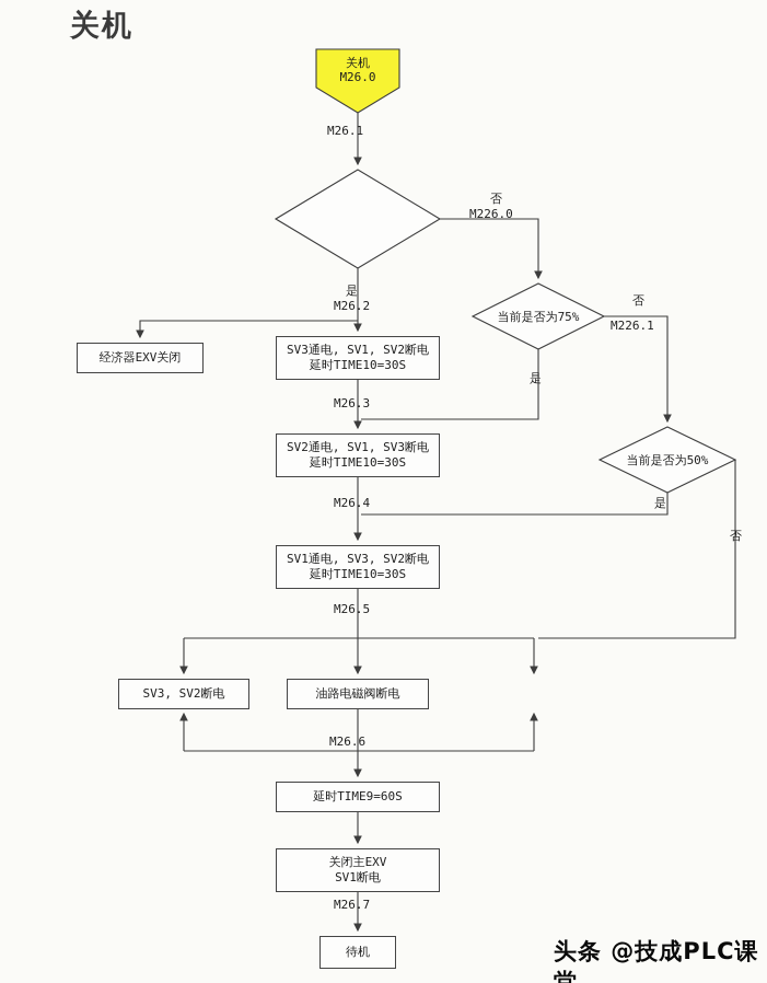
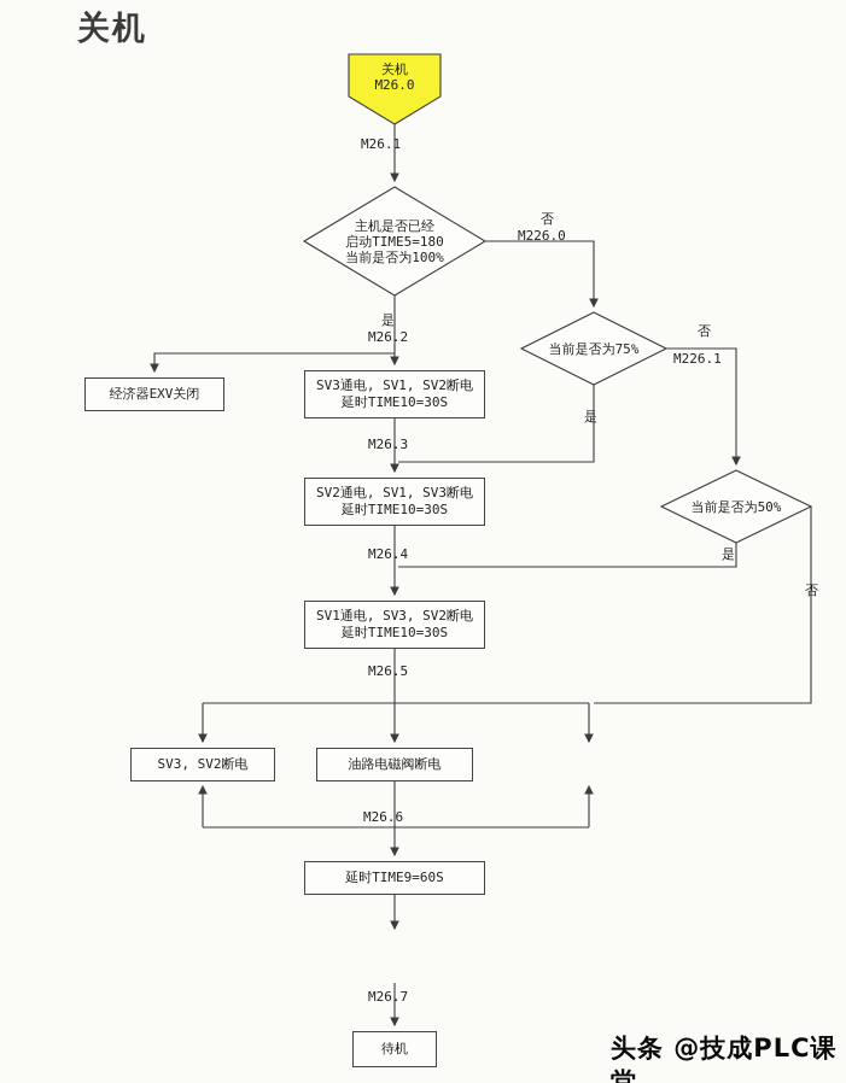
  关机
  关机
  M26.0
+ 主机是否已经
+ 启动TIME5=180
+ 当前是否为100%
  当前是否为75%
  当前是否为50%
  经济器EXV关闭
  SV3通电, SV1, SV2断电
  延时TIME10=30S
  SV2通电, SV1, SV3断电
  延时TIME10=30S
  SV1通电, SV3, SV2断电
  延时TIME10=30S
  SV3, SV2断电
  油路电磁阀断电
  延时TIME9=60S
- 关闭主EXV
- SV1断电
  待机
  M26.1
  否
  M226.0
  是
  M26.2
  否
  M226.1
  是
  M26.3
  是
  M26.4
  否
  M26.5
  M26.6
  M26.7
  头条 @技成PLC课堂
